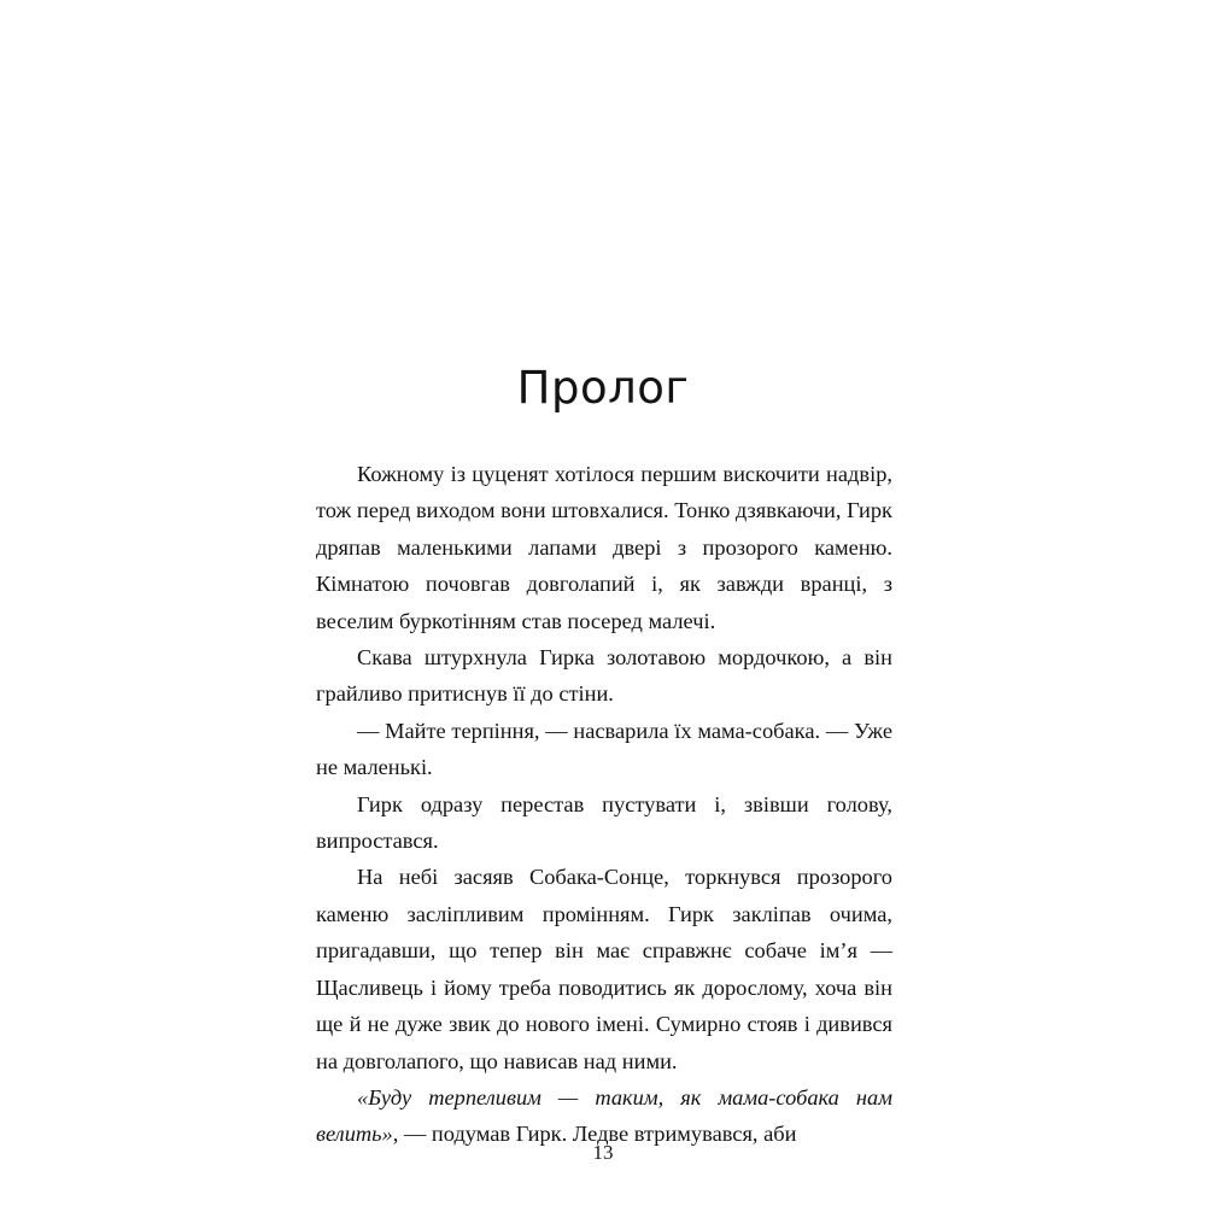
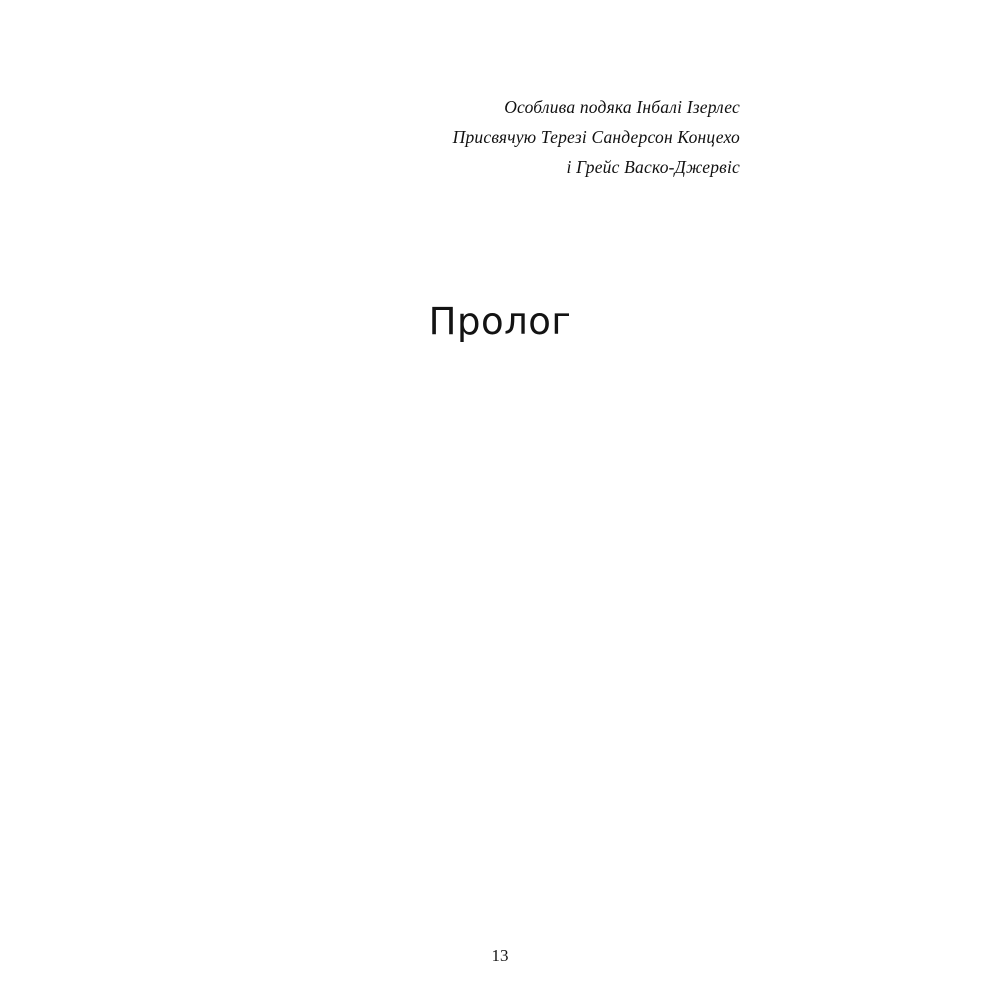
+ Особлива подяка Інбалі Ізерлес
+ Присвячую Терезі Сандерсон Концехо
+ і Грейс Васко-Джервіс
  Пролог
- Кожному із цуценят хотілося першим вискочити надвір, тож перед виходом вони штовхалися. Тонко дзявкаючи, Гирк дряпав маленькими лапами двері з прозорого каменю. Кімнатою почовгав довголапий і, як завжди вранці, з веселим буркотінням став посеред малечі.
- Скава штурхнула Гирка золотавою мордочкою, а він грайливо притиснув її до стіни.
- — Майте терпіння, — насварила їх мама-собака. — Уже не маленькі.
- Гирк одразу перестав пустувати і, звівши голову, випростався.
- На небі засяяв Собака-Сонце, торкнувся прозорого каменю засліпливим промінням. Гирк закліпав очима, пригадавши, що тепер він має справжнє собаче ім’я — Щасливець і йому треба поводитись як дорослому, хоча він ще й не дуже звик до нового імені. Сумирно стояв і дивився на довголапого, що нависав над ними.
- «Буду терпеливим — таким, як мама-собака нам велить», — подумав Гирк. Ледве втримувався, аби
  13
